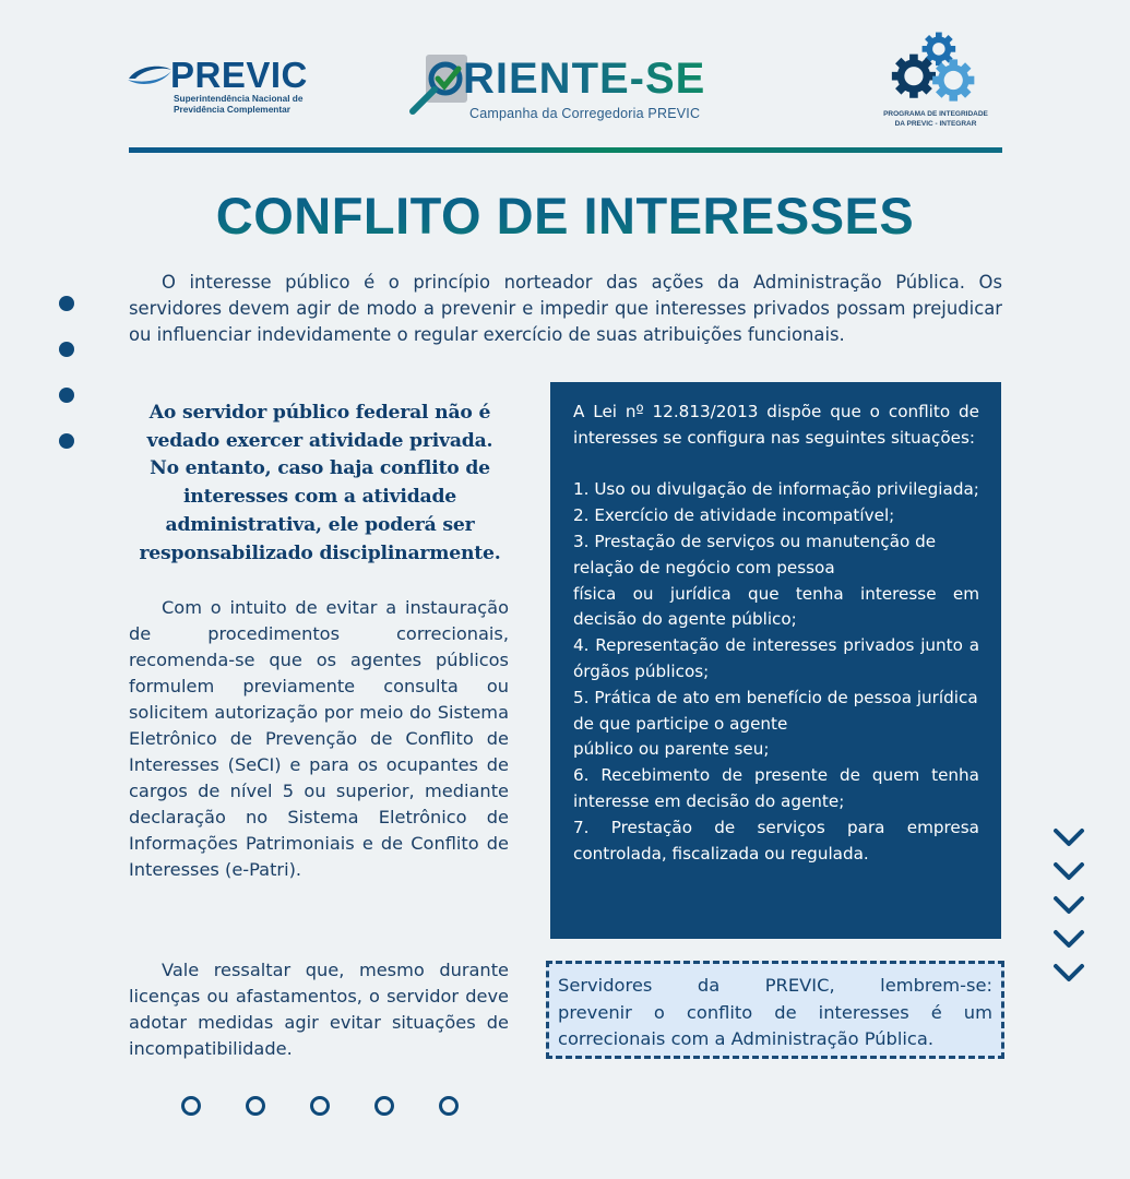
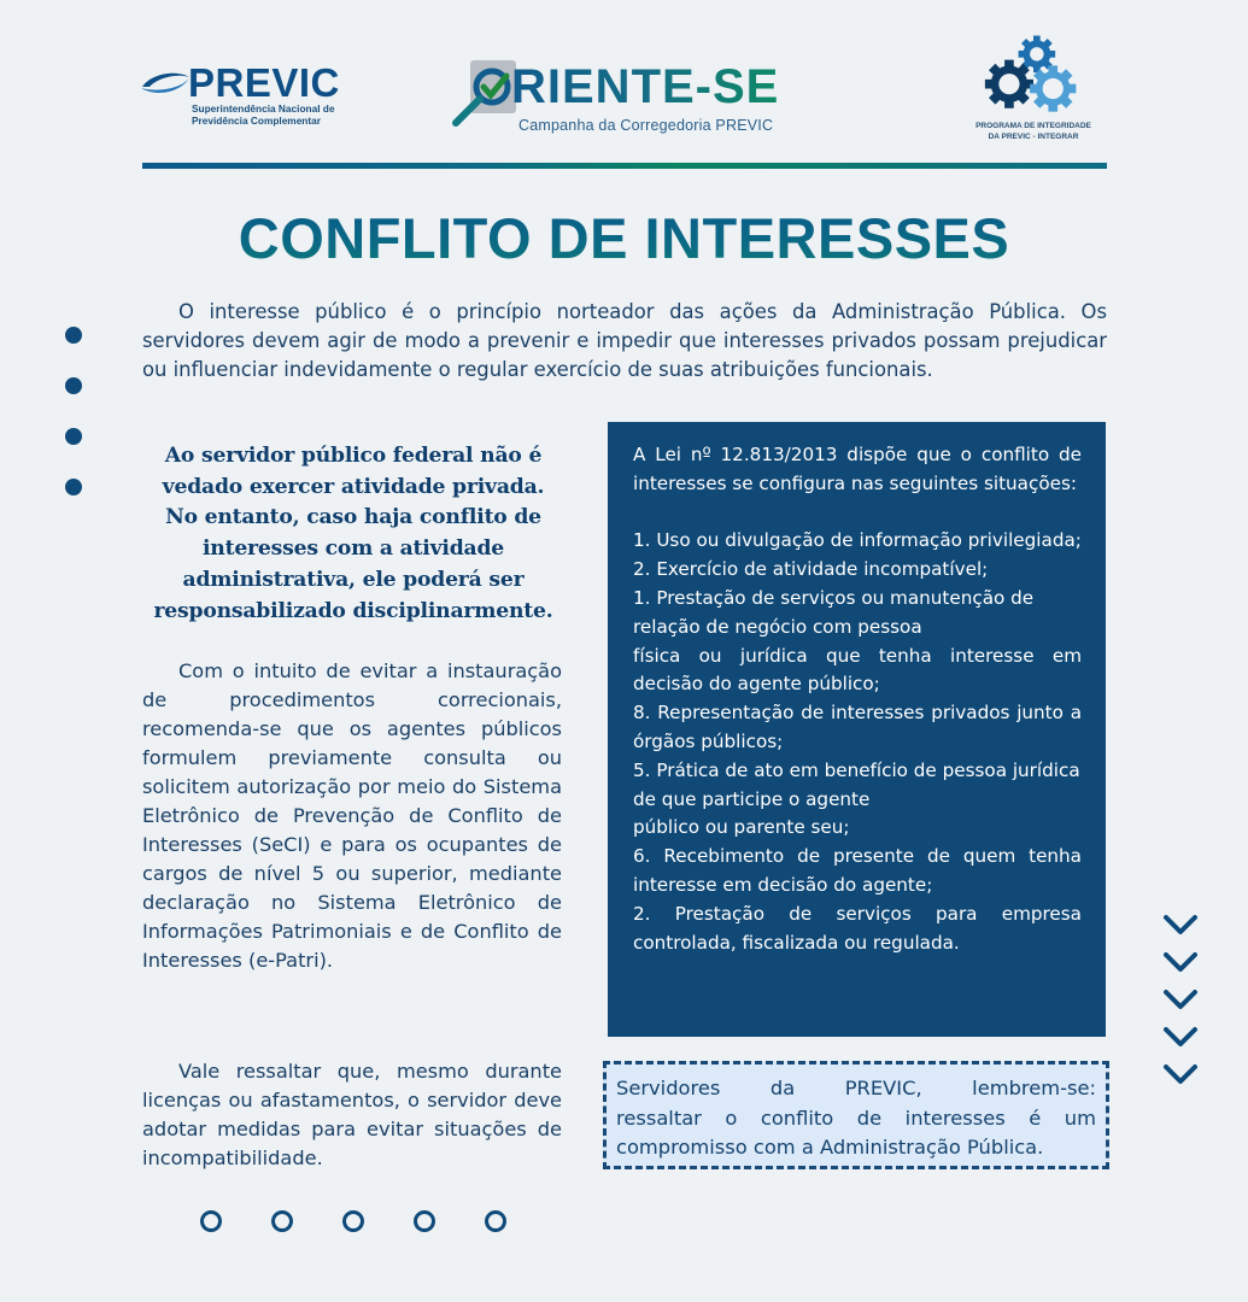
  PREVIC
  Superintendência Nacional de
  Previdência Complementar
  RIENTE-SE
  Campanha da Corregedoria PREVIC
  CONFLITO DE INTERESSES
  O interesse público é o princípio norteador das ações da Administração Pública. Os servidores devem agir de modo a prevenir e impedir que interesses privados possam prejudicar ou influenciar indevidamente o regular exercício de suas atribuições funcionais.
  Ao servidor público federal não é
  vedado exercer atividade privada.
  No entanto, caso haja conflito de
  interesses com a atividade
  administrativa, ele poderá ser
  responsabilizado disciplinarmente.
  Com o intuito de evitar a instauração de procedimentos correcionais, recomenda-se que os agentes públicos formulem previamente consulta ou solicitem autorização por meio do Sistema Eletrônico de Prevenção de Conflito de Interesses (SeCI) e para os ocupantes de cargos de nível 5 ou superior, mediante declaração no Sistema Eletrônico de Informações Patrimoniais e de Conflito de Interesses (e-Patri).
- Vale ressaltar que, mesmo durante licenças ou afastamentos, o servidor deve adotar medidas agir evitar situações de incompatibilidade.
+ Vale ressaltar que, mesmo durante licenças ou afastamentos, o servidor deve adotar medidas para evitar situações de incompatibilidade.
  A Lei nº 12.813/2013 dispõe que o conflito de interesses se configura nas seguintes situações:
  1. Uso ou divulgação de informação privilegiada;
  2. Exercício de atividade incompatível;
- 3. Prestação de serviços ou manutenção de relação de negócio com pessoa
+ 1. Prestação de serviços ou manutenção de relação de negócio com pessoa
  física ou jurídica que tenha interesse em decisão do agente público;
- 4. Representação de interesses privados junto a órgãos públicos;
+ 8. Representação de interesses privados junto a órgãos públicos;
  5. Prática de ato em benefício de pessoa jurídica de que participe o agente
  público ou parente seu;
  6. Recebimento de presente de quem tenha interesse em decisão do agente;
- 7. Prestação de serviços para empresa controlada, fiscalizada ou regulada.
+ 2. Prestação de serviços para empresa controlada, fiscalizada ou regulada.
  Servidores da PREVIC, lembrem-se:
- prevenir o conflito de interesses é um
+ ressaltar o conflito de interesses é um
- correcionais com a Administração Pública.
+ compromisso com a Administração Pública.
